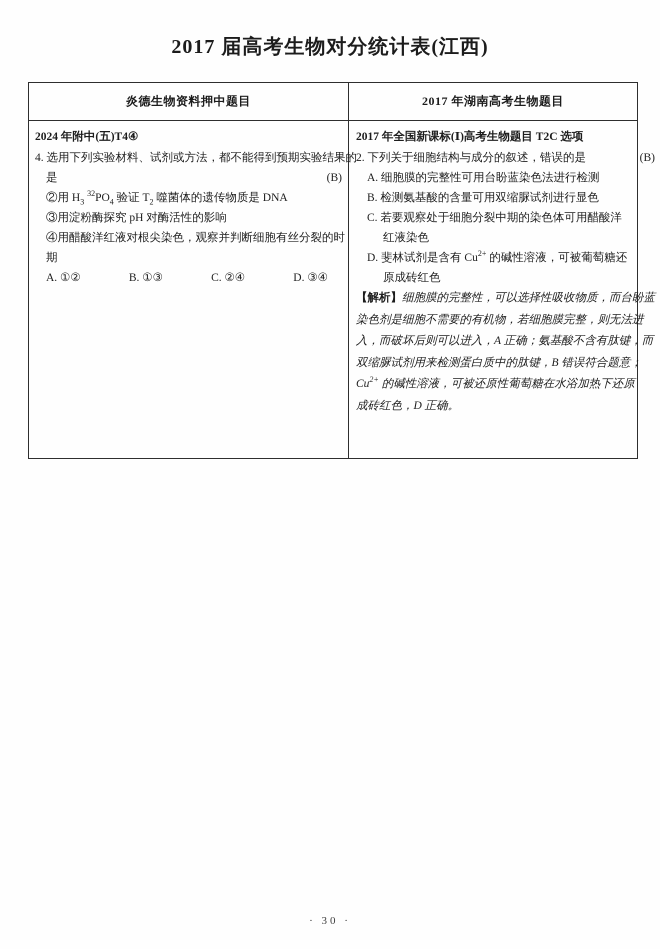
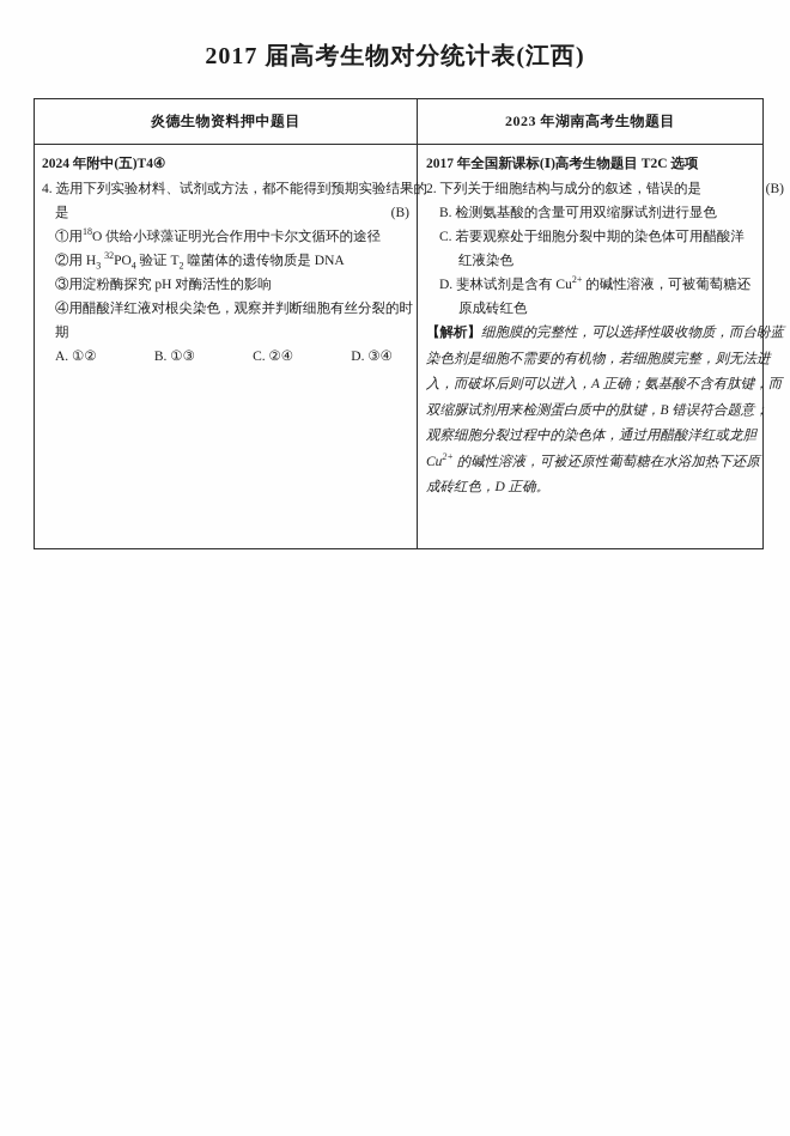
  2017 届高考生物对分统计表(江西)
  炎德生物资料押中题目
- 2017 年湖南高考生物题目
+ 2023 年湖南高考生物题目
  2024 年附中(五)T4④
  4. 选用下列实验材料、试剂或方法，都不能得到预期实验结果
  是
  (B)
+ ①用18O 供给小球藻证明光合作用中卡尔文循环的途径
  ②用 H3 32PO4 验证 T2 噬菌体的遗传物质是 DNA
  ③用淀粉酶探究 pH 对酶活性的影响
  ④用醋酸洋红液对根尖染色，观察并判断细胞有丝分裂的时
  期
  A. ①②
  B. ①③
  C. ②④
  D. ③④
  2017 年全国新课标(Ⅰ)高考生物题目 T2C 选项
  2. 下列关于细胞结构与成分的叙述，错误的是
  (B)
- A. 细胞膜的完整性可用台盼蓝染色法进行检测
  B. 检测氨基酸的含量可用双缩脲试剂进行显色
  C. 若要观察处于细胞分裂中期的染色体可用醋酸洋
  红液染色
  D. 斐林试剂是含有 Cu2+ 的碱性溶液，可被葡萄糖还
  原成砖红色
  【解析】细胞膜的完整性，可以选择性吸收物质，而台盼蓝
  染色剂是细胞不需要的有机物，若细胞膜完整，则无法进
  入，而破坏后则可以进入，A 正确；氨基酸不含有肽键，而
  双缩脲试剂用来检测蛋白质中的肽键，B 错误符合题意；
+ 观察细胞分裂过程中的染色体，通过用醋酸洋红或龙胆
  Cu2+ 的碱性溶液，可被还原性葡萄糖在水浴加热下还原
  成砖红色，D 正确。
- · 30 ·
